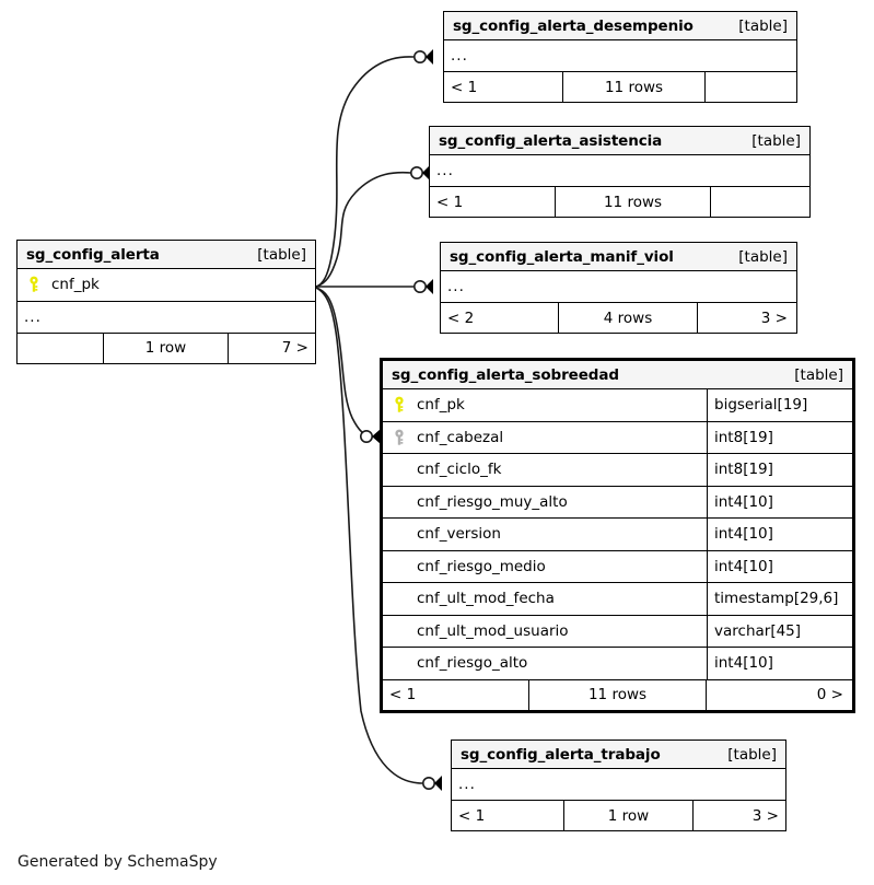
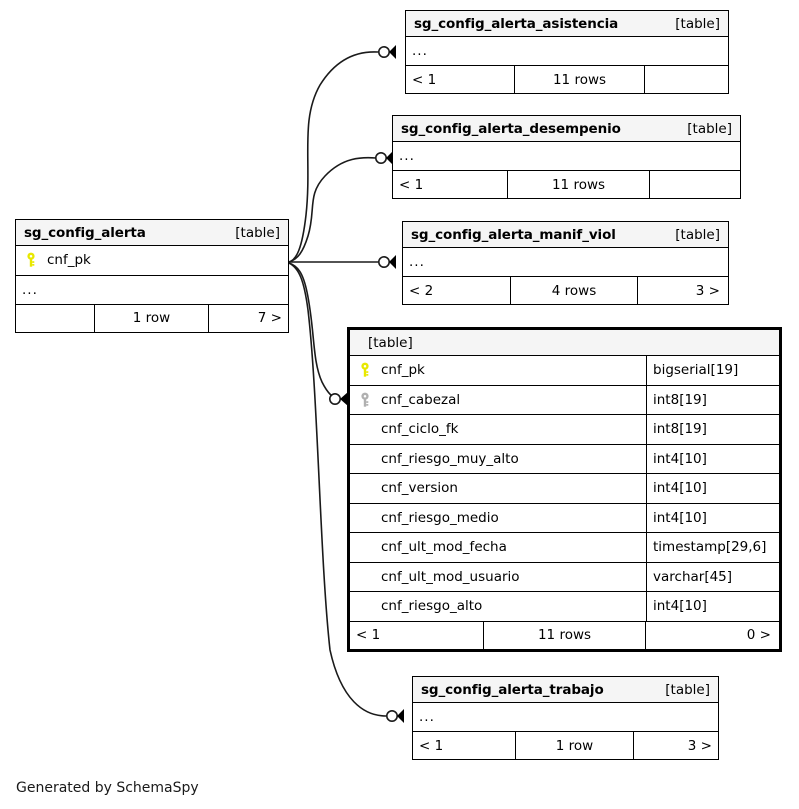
  sg_config_alerta
  [table]
  cnf_pk
  ...
  1 row
  7 >
- sg_config_alerta_desempenio
+ sg_config_alerta_asistencia
  [table]
  ...
  < 1
  11 rows
- sg_config_alerta_asistencia
+ sg_config_alerta_desempenio
  [table]
  ...
  < 1
  11 rows
  sg_config_alerta_manif_viol
  [table]
  ...
  < 2
  4 rows
  3 >
- sg_config_alerta_sobreedad
  [table]
  cnf_pk
  bigserial[19]
  cnf_cabezal
  int8[19]
  cnf_ciclo_fk
  int8[19]
  cnf_riesgo_muy_alto
  int4[10]
  cnf_version
  int4[10]
  cnf_riesgo_medio
  int4[10]
  cnf_ult_mod_fecha
  timestamp[29,6]
  cnf_ult_mod_usuario
  varchar[45]
  cnf_riesgo_alto
  int4[10]
  < 1
  11 rows
  0 >
  sg_config_alerta_trabajo
  [table]
  ...
  < 1
  1 row
  3 >
  Generated by SchemaSpy
